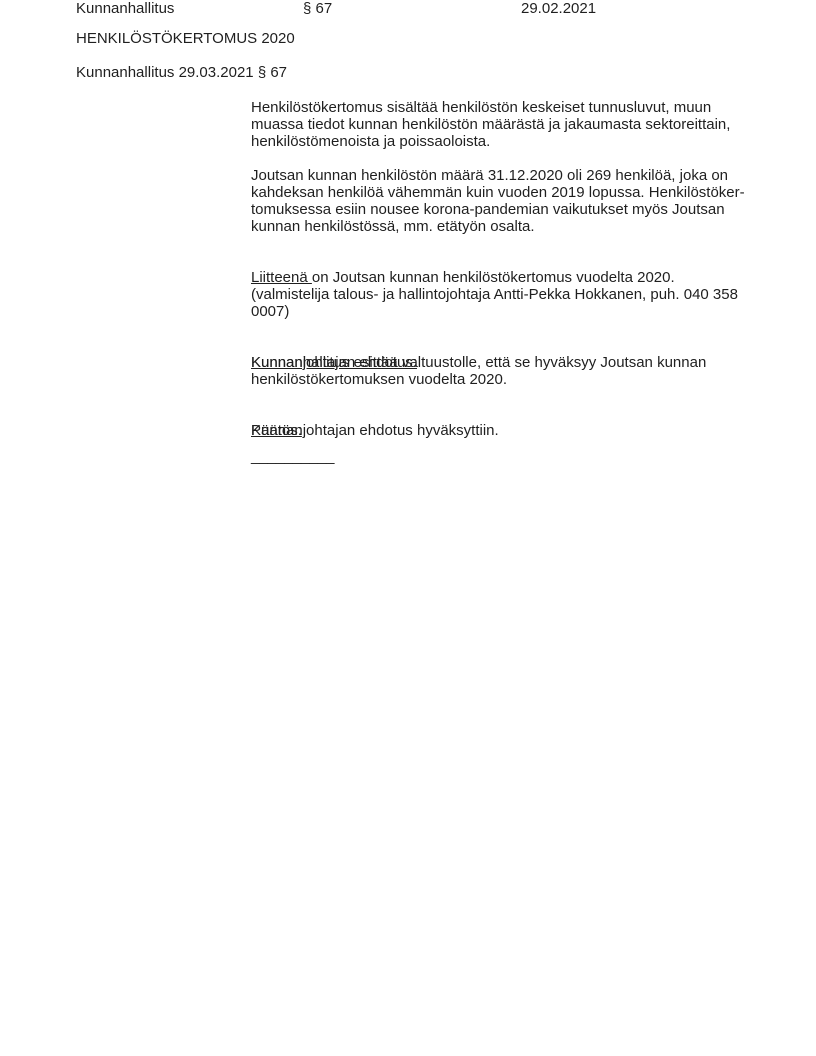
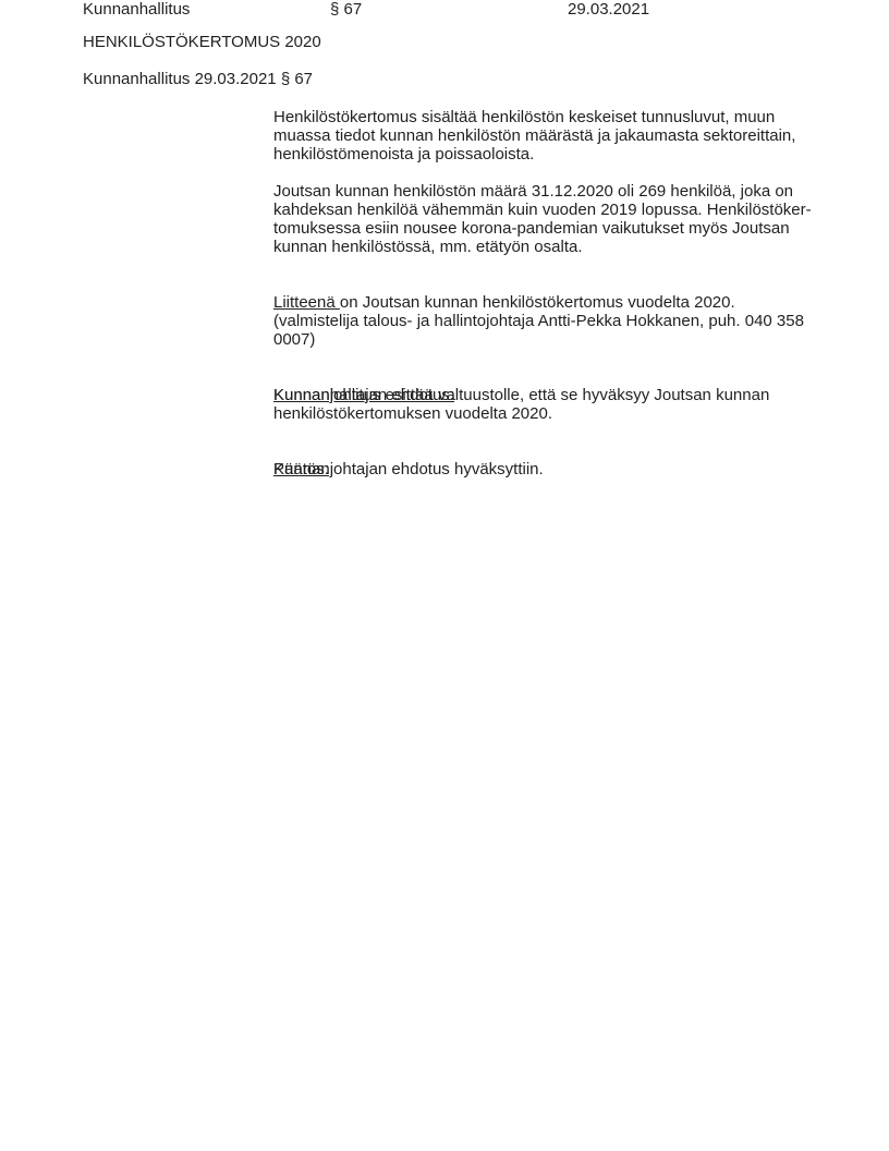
  Kunnanhallitus
  § 67
- 29.02.2021
+ 29.03.2021
  HENKILÖSTÖKERTOMUS 2020
  Kunnanhallitus 29.03.2021 § 67
  Henkilöstökertomus sisältää henkilöstön keskeiset tunnusluvut, muun
  muassa tiedot kunnan henkilöstön määrästä ja jakaumasta sektoreittain,
  henkilöstömenoista ja poissaoloista.
  Joutsan kunnan henkilöstön määrä 31.12.2020 oli 269 henkilöä, joka on
  kahdeksan henkilöä vähemmän kuin vuoden 2019 lopussa. Henkilöstöker-
  tomuksessa esiin nousee korona-pandemian vaikutukset myös Joutsan
  kunnan henkilöstössä, mm. etätyön osalta.
  Liitteenä on Joutsan kunnan henkilöstökertomus vuodelta 2020.
  (valmistelija talous- ja hallintojohtaja Antti-Pekka Hokkanen, puh. 040 358
  0007)
  Kunnanjohtajan ehdotus:
  Kunnanhallitus esittää valtuustolle, että se hyväksyy Joutsan kunnan
  henkilöstökertomuksen vuodelta 2020.
  Päätös:
  Kunnanjohtajan ehdotus hyväksyttiin.
- __________
